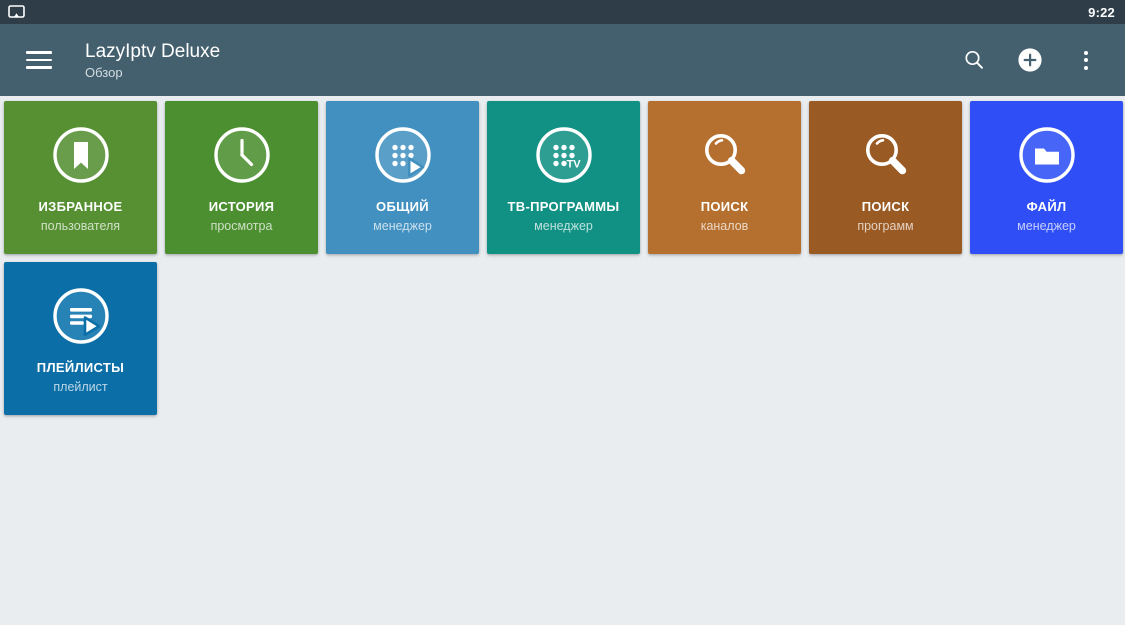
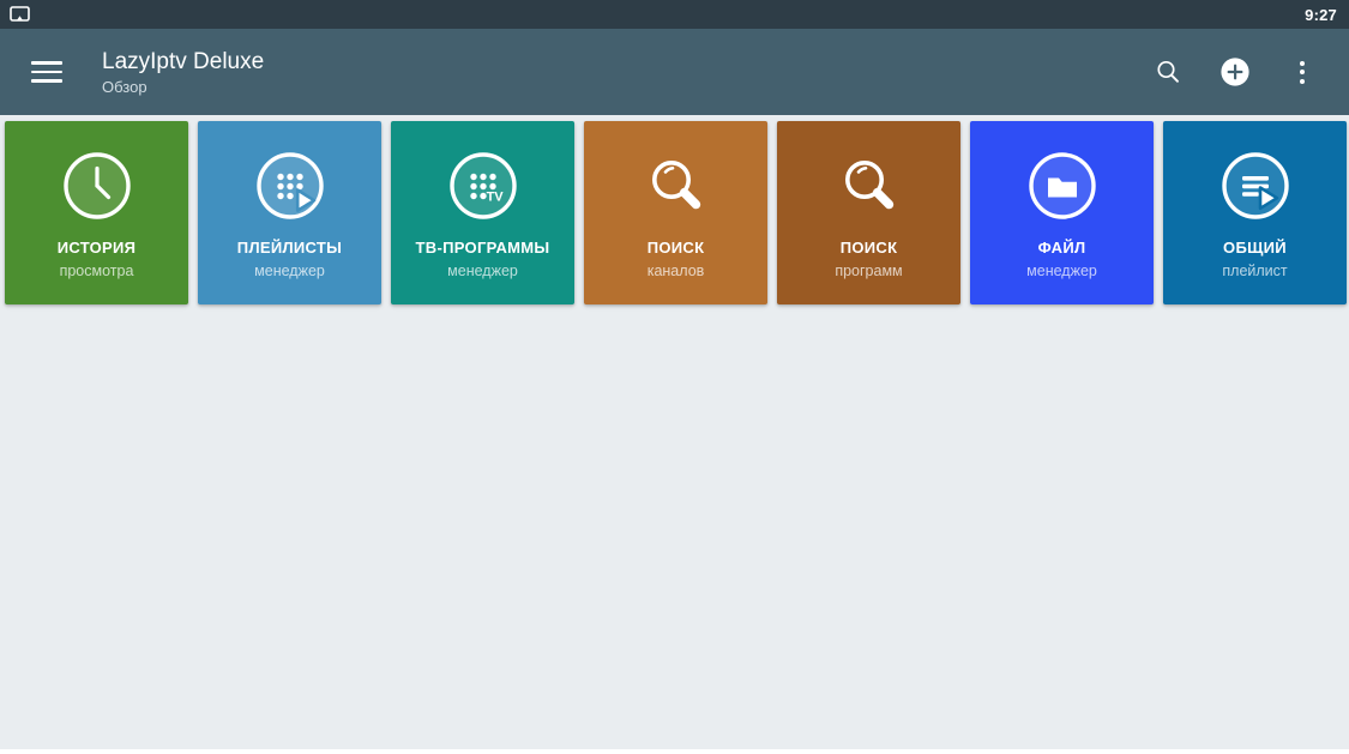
- 9:22
+ 9:27
  LazyIptv Deluxe
  Обзор
- ИЗБРАННОЕ
- пользователя
  ИСТОРИЯ
  просмотра
- ОБЩИЙ
+ ПЛЕЙЛИСТЫ
  менеджер
  TV
  ТВ-ПРОГРАММЫ
  менеджер
  ПОИСК
  каналов
  ПОИСК
  программ
  ФАЙЛ
  менеджер
- ПЛЕЙЛИСТЫ
+ ОБЩИЙ
  плейлист
